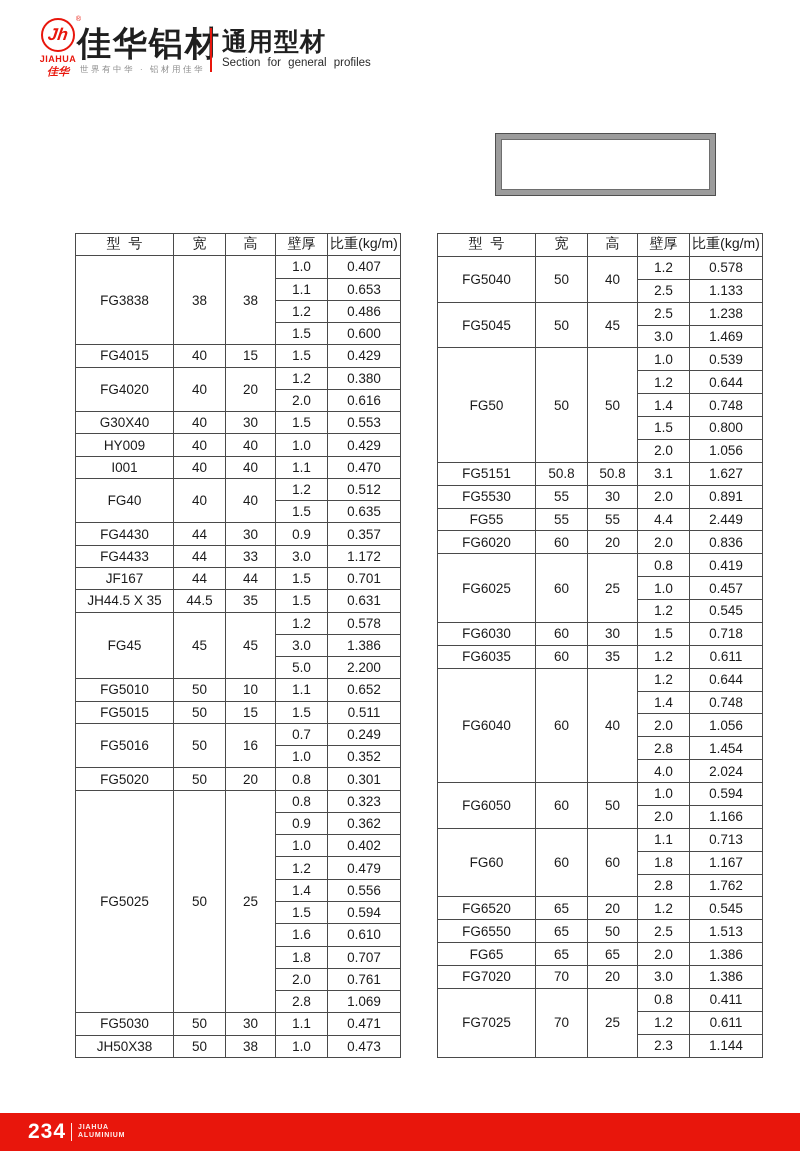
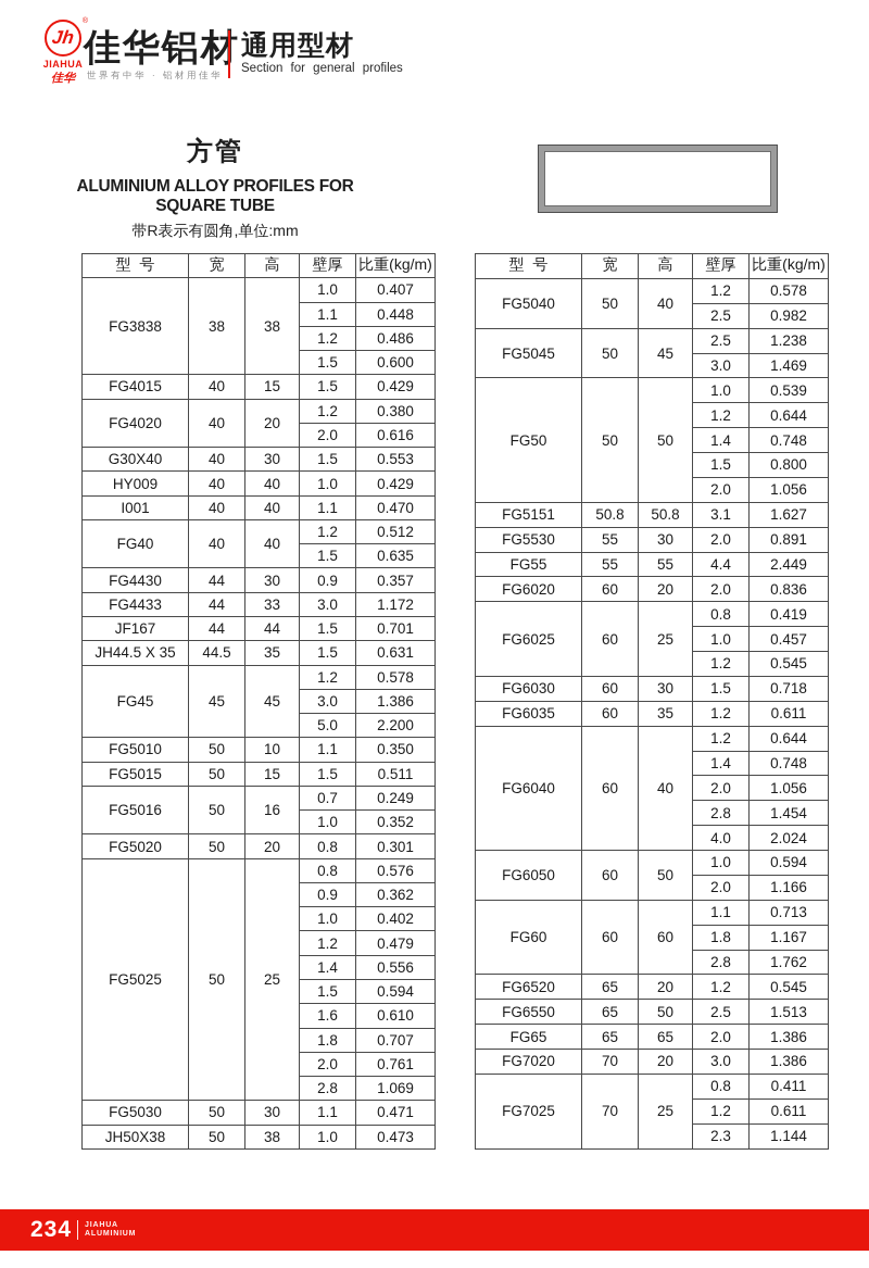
  JIAHUA
  佳华
  佳华铝材
  世界有中华 · 铝材用佳华
  通用型材
  Section for general profiles
+ 方管
+ ALUMINIUM ALLOY PROFILES FOR SQUARE TUBE
+ 带R表示有圆角,单位:mm
  型 号	宽	高	壁厚	比重(kg/m)
  FG3838	38	38	1.0	0.407
- 1.1	0.653
+ 1.1	0.448
  1.2	0.486
  1.5	0.600
  FG4015	40	15	1.5	0.429
  FG4020	40	20	1.2	0.380
  2.0	0.616
  G30X40	40	30	1.5	0.553
  HY009	40	40	1.0	0.429
  I001	40	40	1.1	0.470
  FG40	40	40	1.2	0.512
  1.5	0.635
  FG4430	44	30	0.9	0.357
  FG4433	44	33	3.0	1.172
  JF167	44	44	1.5	0.701
  JH44.5 X 35	44.5	35	1.5	0.631
  FG45	45	45	1.2	0.578
  3.0	1.386
  5.0	2.200
- FG5010	50	10	1.1	0.652
+ FG5010	50	10	1.1	0.350
  FG5015	50	15	1.5	0.511
  FG5016	50	16	0.7	0.249
  1.0	0.352
  FG5020	50	20	0.8	0.301
- FG5025	50	25	0.8	0.323
+ FG5025	50	25	0.8	0.576
  0.9	0.362
  1.0	0.402
  1.2	0.479
  1.4	0.556
  1.5	0.594
  1.6	0.610
  1.8	0.707
  2.0	0.761
  2.8	1.069
  FG5030	50	30	1.1	0.471
  JH50X38	50	38	1.0	0.473
  型 号	宽	高	壁厚	比重(kg/m)
  FG5040	50	40	1.2	0.578
- 2.5	1.133
+ 2.5	0.982
  FG5045	50	45	2.5	1.238
  3.0	1.469
  FG50	50	50	1.0	0.539
  1.2	0.644
  1.4	0.748
  1.5	0.800
  2.0	1.056
  FG5151	50.8	50.8	3.1	1.627
  FG5530	55	30	2.0	0.891
  FG55	55	55	4.4	2.449
  FG6020	60	20	2.0	0.836
  FG6025	60	25	0.8	0.419
  1.0	0.457
  1.2	0.545
  FG6030	60	30	1.5	0.718
  FG6035	60	35	1.2	0.611
  FG6040	60	40	1.2	0.644
  1.4	0.748
  2.0	1.056
  2.8	1.454
  4.0	2.024
  FG6050	60	50	1.0	0.594
  2.0	1.166
  FG60	60	60	1.1	0.713
  1.8	1.167
  2.8	1.762
  FG6520	65	20	1.2	0.545
  FG6550	65	50	2.5	1.513
  FG65	65	65	2.0	1.386
  FG7020	70	20	3.0	1.386
  FG7025	70	25	0.8	0.411
  1.2	0.611
  2.3	1.144
  234
